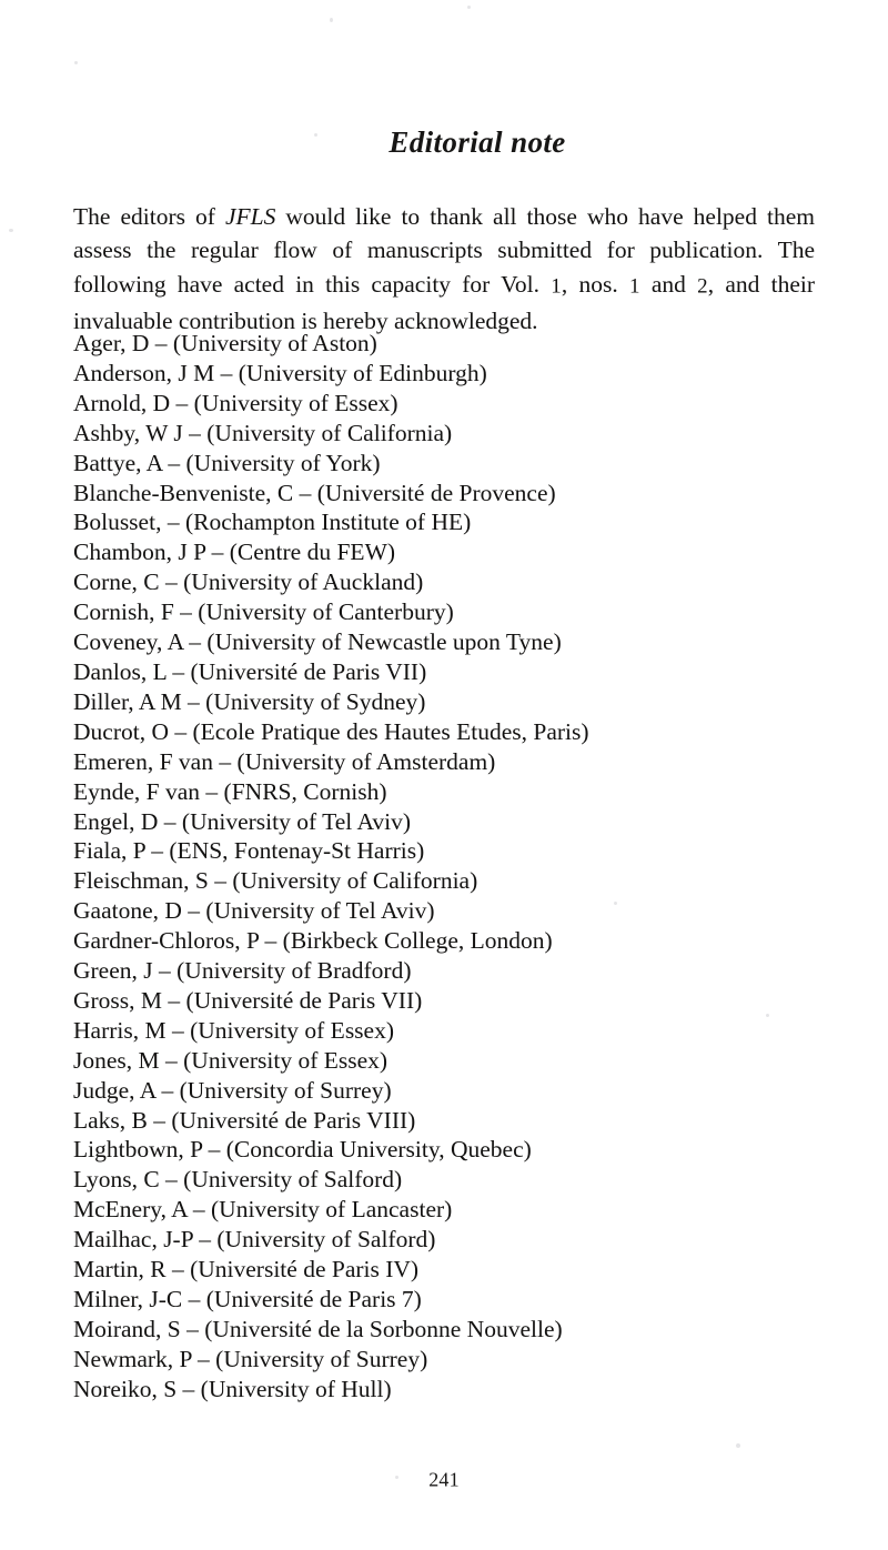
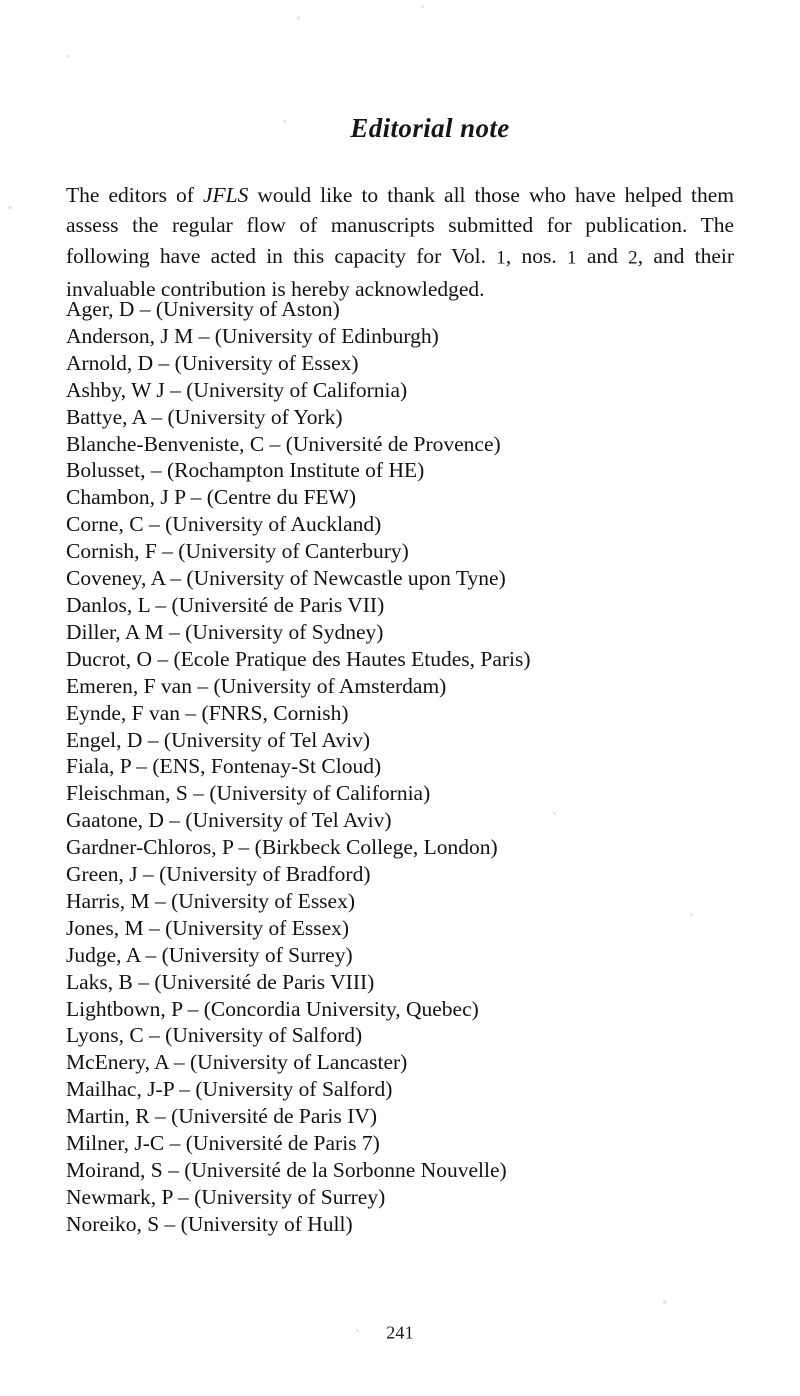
  Editorial note
  The editors of JFLS would like to thank all those who have helped them assess the regular flow of manuscripts submitted for publication. The following have acted in this capacity for Vol. 1, nos. 1 and 2, and their invaluable contribution is hereby acknowledged.
  Ager, D – (University of Aston)
  Anderson, J M – (University of Edinburgh)
  Arnold, D – (University of Essex)
  Ashby, W J – (University of California)
  Battye, A – (University of York)
  Blanche-Benveniste, C – (Université de Provence)
  Bolusset, – (Rochampton Institute of HE)
  Chambon, J P – (Centre du FEW)
  Corne, C – (University of Auckland)
  Cornish, F – (University of Canterbury)
  Coveney, A – (University of Newcastle upon Tyne)
  Danlos, L – (Université de Paris VII)
  Diller, A M – (University of Sydney)
  Ducrot, O – (Ecole Pratique des Hautes Etudes, Paris)
  Emeren, F van – (University of Amsterdam)
  Eynde, F van – (FNRS, Cornish)
  Engel, D – (University of Tel Aviv)
- Fiala, P – (ENS, Fontenay-St Harris)
+ Fiala, P – (ENS, Fontenay-St Cloud)
  Fleischman, S – (University of California)
  Gaatone, D – (University of Tel Aviv)
  Gardner-Chloros, P – (Birkbeck College, London)
  Green, J – (University of Bradford)
- Gross, M – (Université de Paris VII)
  Harris, M – (University of Essex)
  Jones, M – (University of Essex)
  Judge, A – (University of Surrey)
  Laks, B – (Université de Paris VIII)
  Lightbown, P – (Concordia University, Quebec)
  Lyons, C – (University of Salford)
  McEnery, A – (University of Lancaster)
  Mailhac, J-P – (University of Salford)
  Martin, R – (Université de Paris IV)
  Milner, J-C – (Université de Paris 7)
  Moirand, S – (Université de la Sorbonne Nouvelle)
  Newmark, P – (University of Surrey)
  Noreiko, S – (University of Hull)
  241
